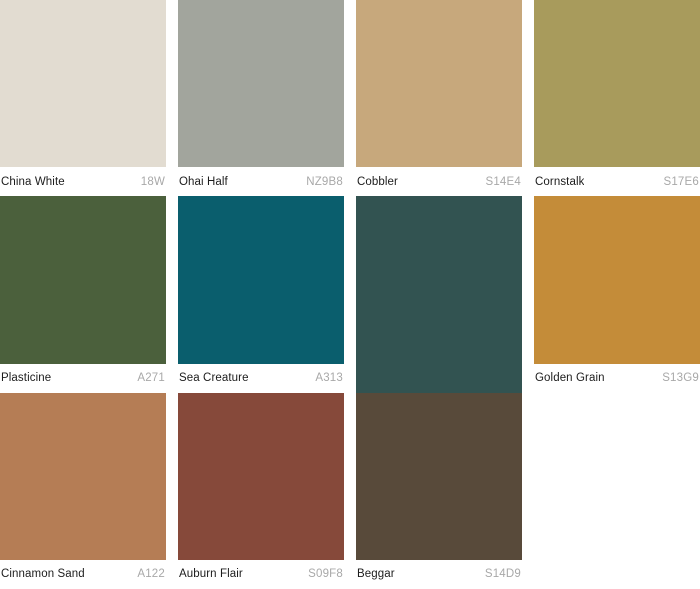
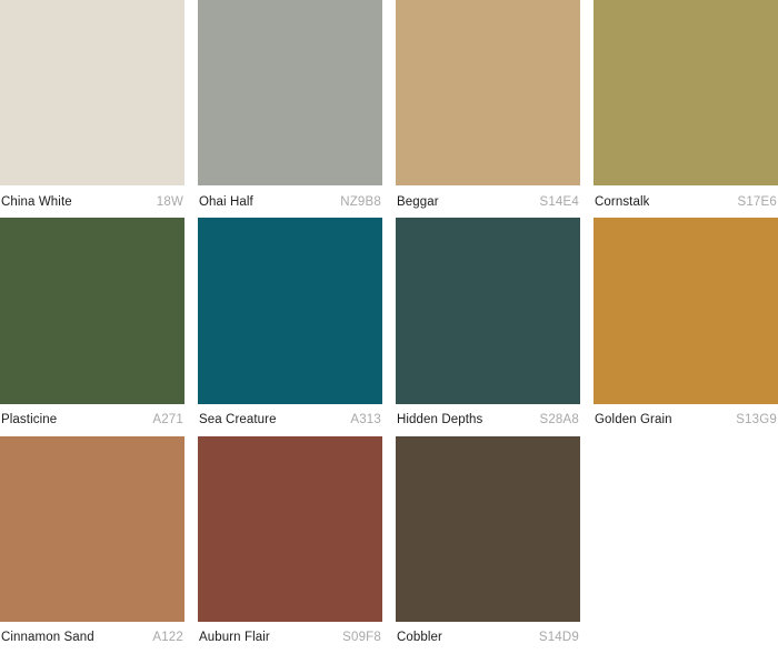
  China White
  18W
  Ohai Half
  NZ9B8
- Cobbler
+ Beggar
  S14E4
  Cornstalk
  S17E6
  Plasticine
  A271
  Sea Creature
  A313
+ Hidden Depths
+ S28A8
  Golden Grain
  S13G9
  Cinnamon Sand
  A122
  Auburn Flair
  S09F8
- Beggar
+ Cobbler
  S14D9
